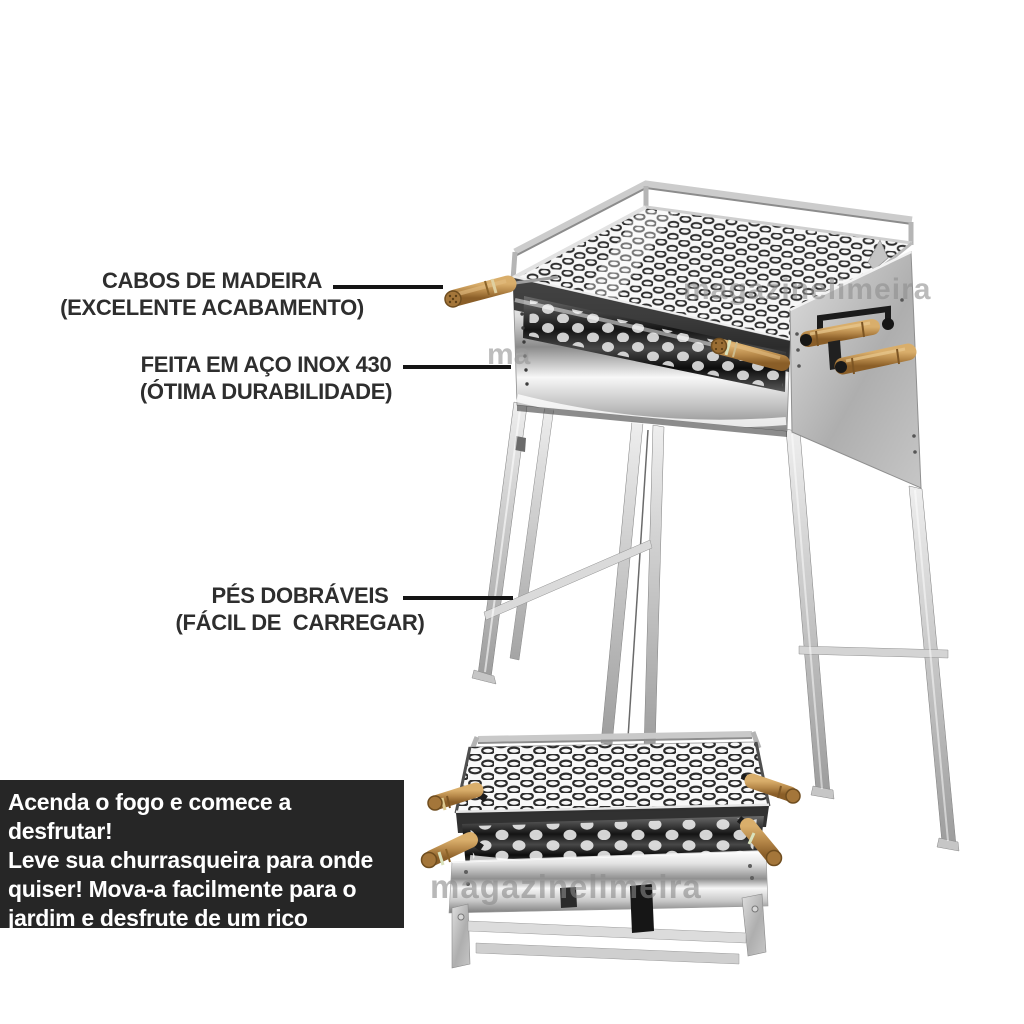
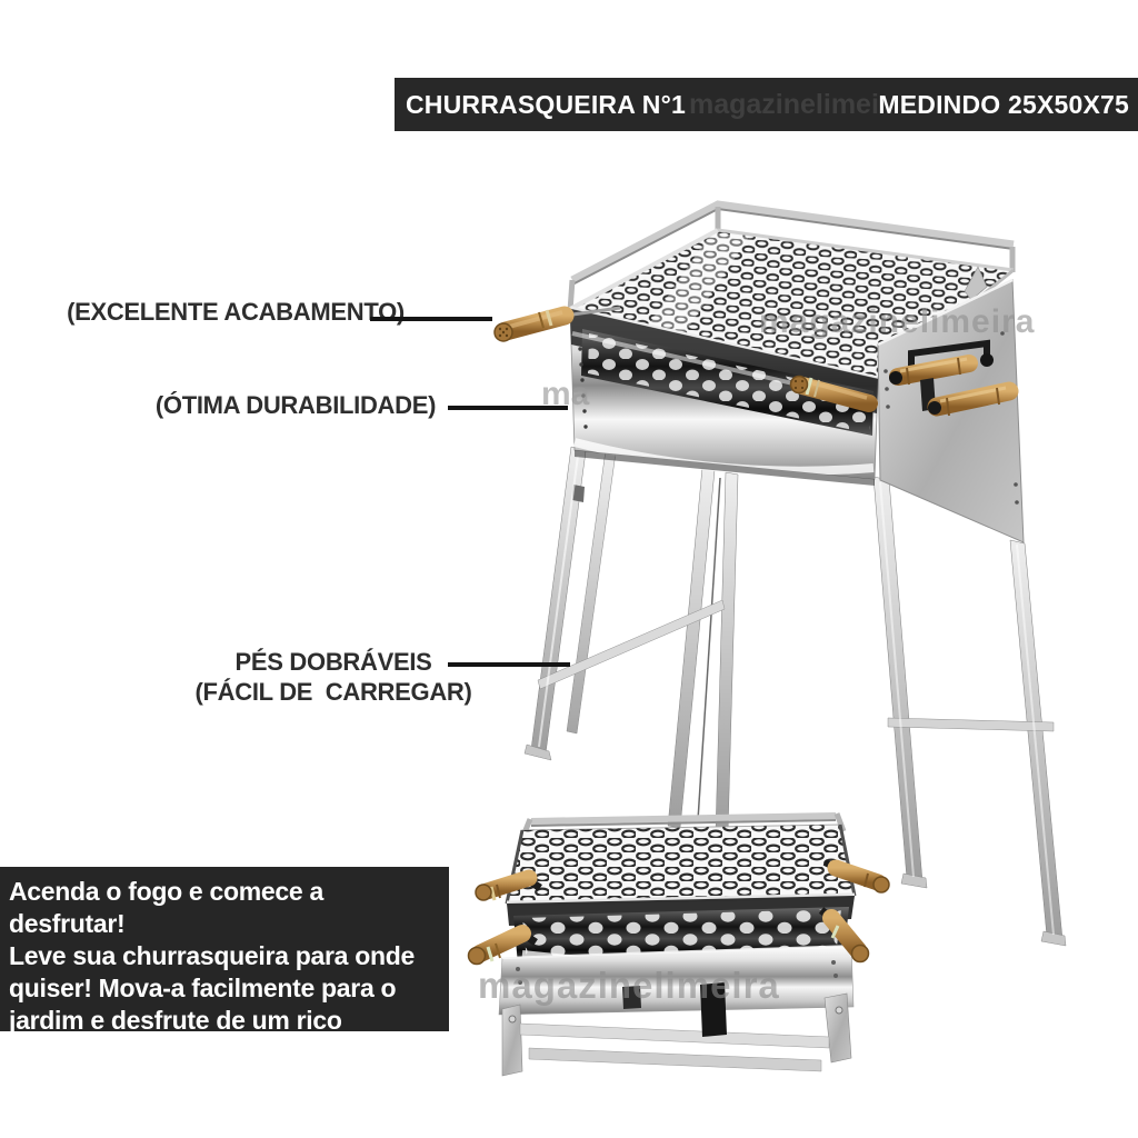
+ CHURRASQUEIRA N°1
+ MEDINDO 25X50X75
  magazinelimeira
  ma
  magazinelimeira
- CABOS DE MADEIRA
  (EXCELENTE ACABAMENTO)
- FEITA EM AÇO INOX 430
  (ÓTIMA DURABILIDADE)
  PÉS DOBRÁVEIS
  (FÁCIL DE CARREGAR)
  Acenda o fogo e comece a desfrutar!
  Leve sua churrasqueira para onde
  quiser! Mova-a facilmente para o
  jardim e desfrute de um rico
